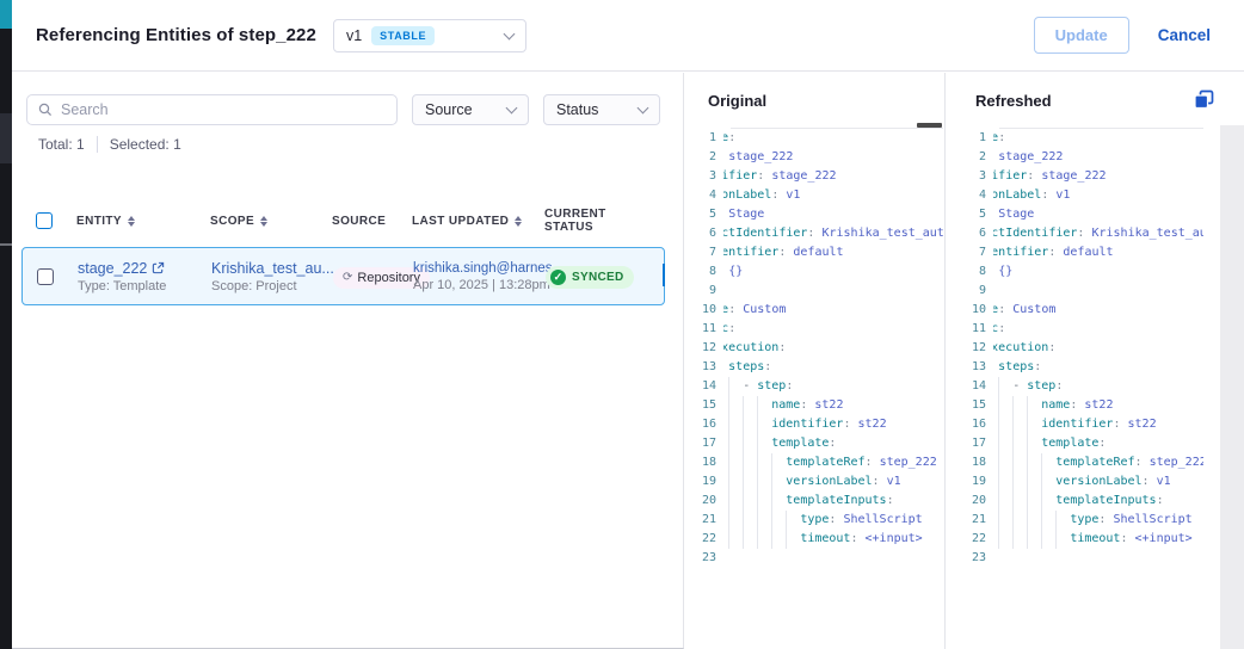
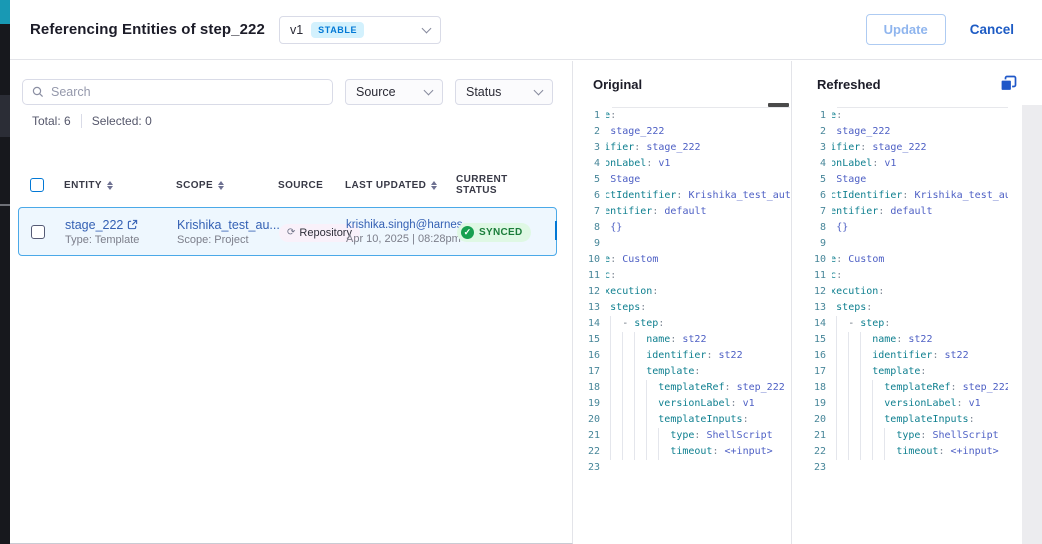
  Referencing Entities of step_222
  v1
  STABLE
  Update
  Cancel
  Search
  Source
  Status
- Total: 1
+ Total: 6
- Selected: 1
+ Selected: 0
  ENTITY
  SCOPE
  SOURCE
  LAST UPDATED
  CURRENT STATUS
  stage_222
  Type: Template
  Krishika_test_au...
  Scope: Project
  ⟳
  Repository
  krishika.singh@harne
- Apr 10, 2025 | 13:28pm
+ Apr 10, 2025 | 08:28pm
  ✓
  SYNCED
  Original
  1
  2
  3
  ifier: stage_222
  4
  5
  6
  ctIdentifier: Krishika_test_aut
  7
  entifier: default
  8
  9
  10
  e: Custom
  11
  12
  xecution:
  13
  steps:
  14
  - step:
  15
  name: st22
  16
  identifier: st22
  17
  template:
  18
  templateRef: step_222
  19
  versionLabel: v1
  20
  templateInputs:
  21
  type: ShellScript
  22
  timeout: <+input>
  23
  Refreshed
  1
  2
  3
  ifier: stage_222
  4
  5
  6
  ctIdentifier: Krishika_test_au
  7
  entifier: default
  8
  9
  10
  e: Custom
  11
  12
  xecution:
  13
  steps:
  14
  - step:
  15
  name: st22
  16
  identifier: st22
  17
  template:
  18
  templateRef: step_222
  19
  versionLabel: v1
  20
  templateInputs:
  21
  type: ShellScript
  22
  timeout: <+input>
  23
